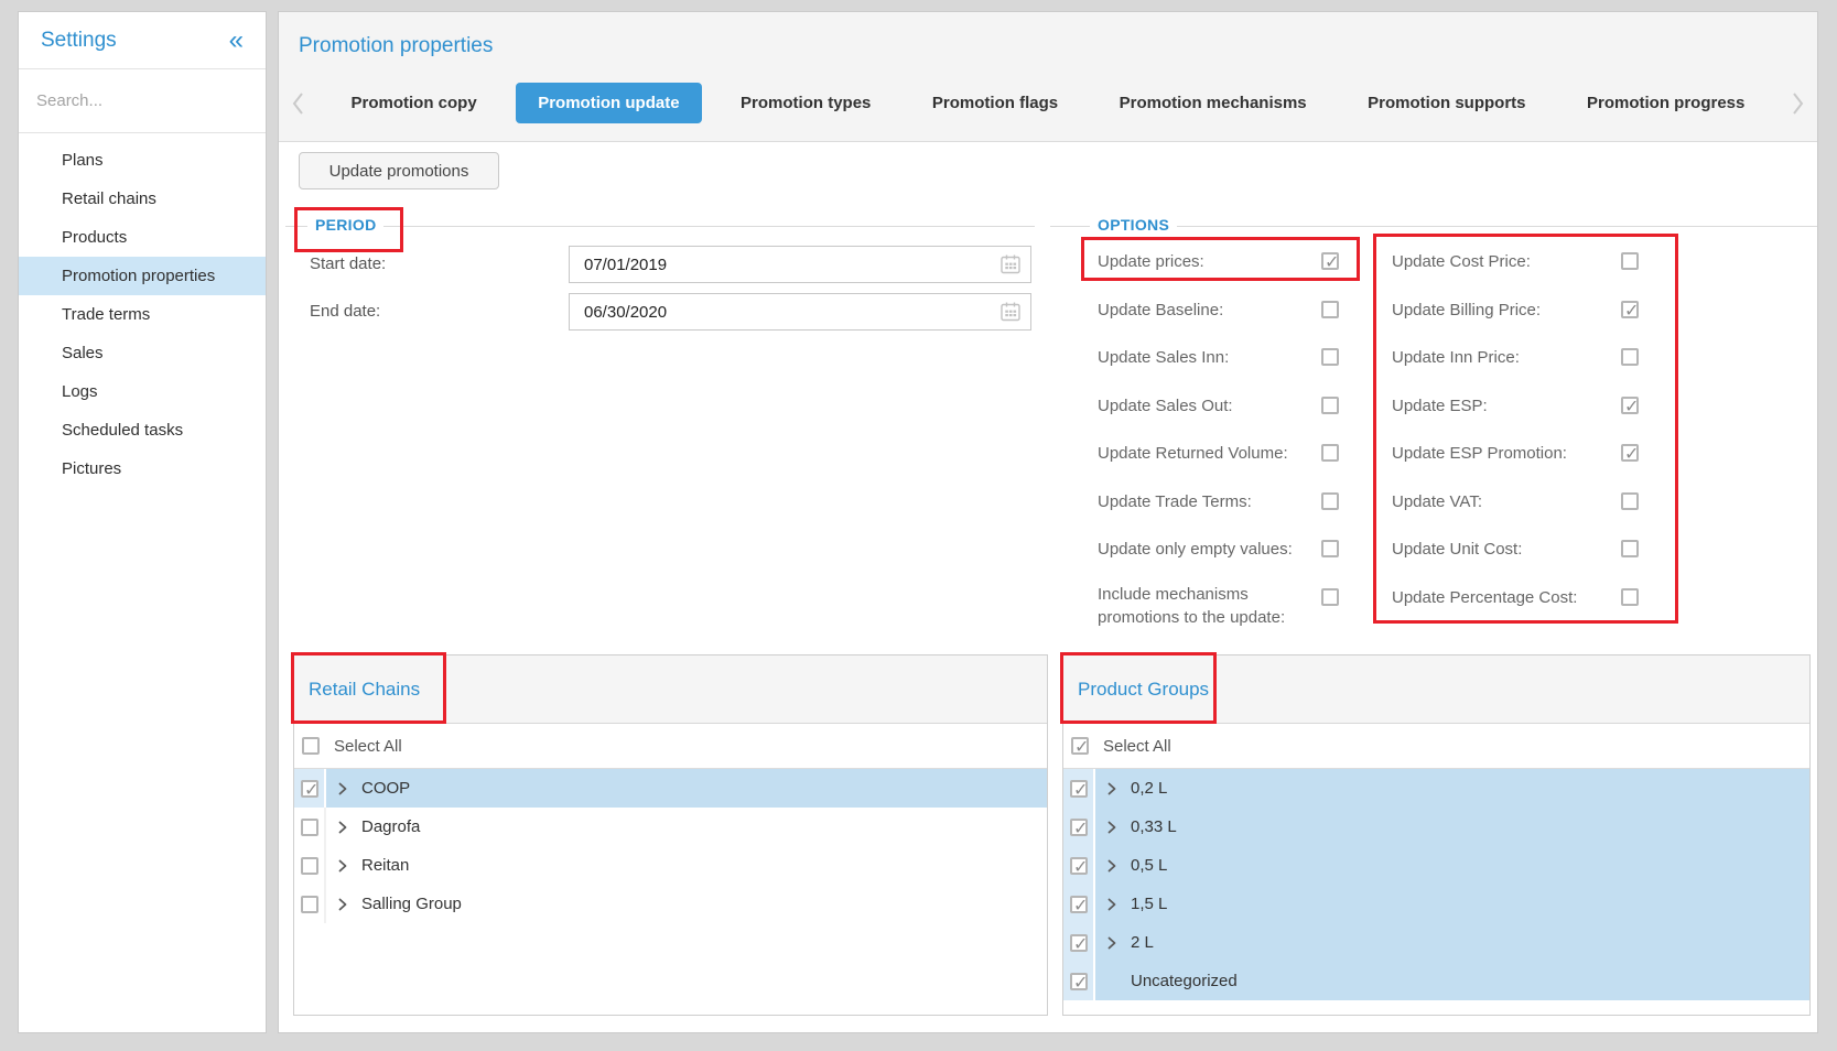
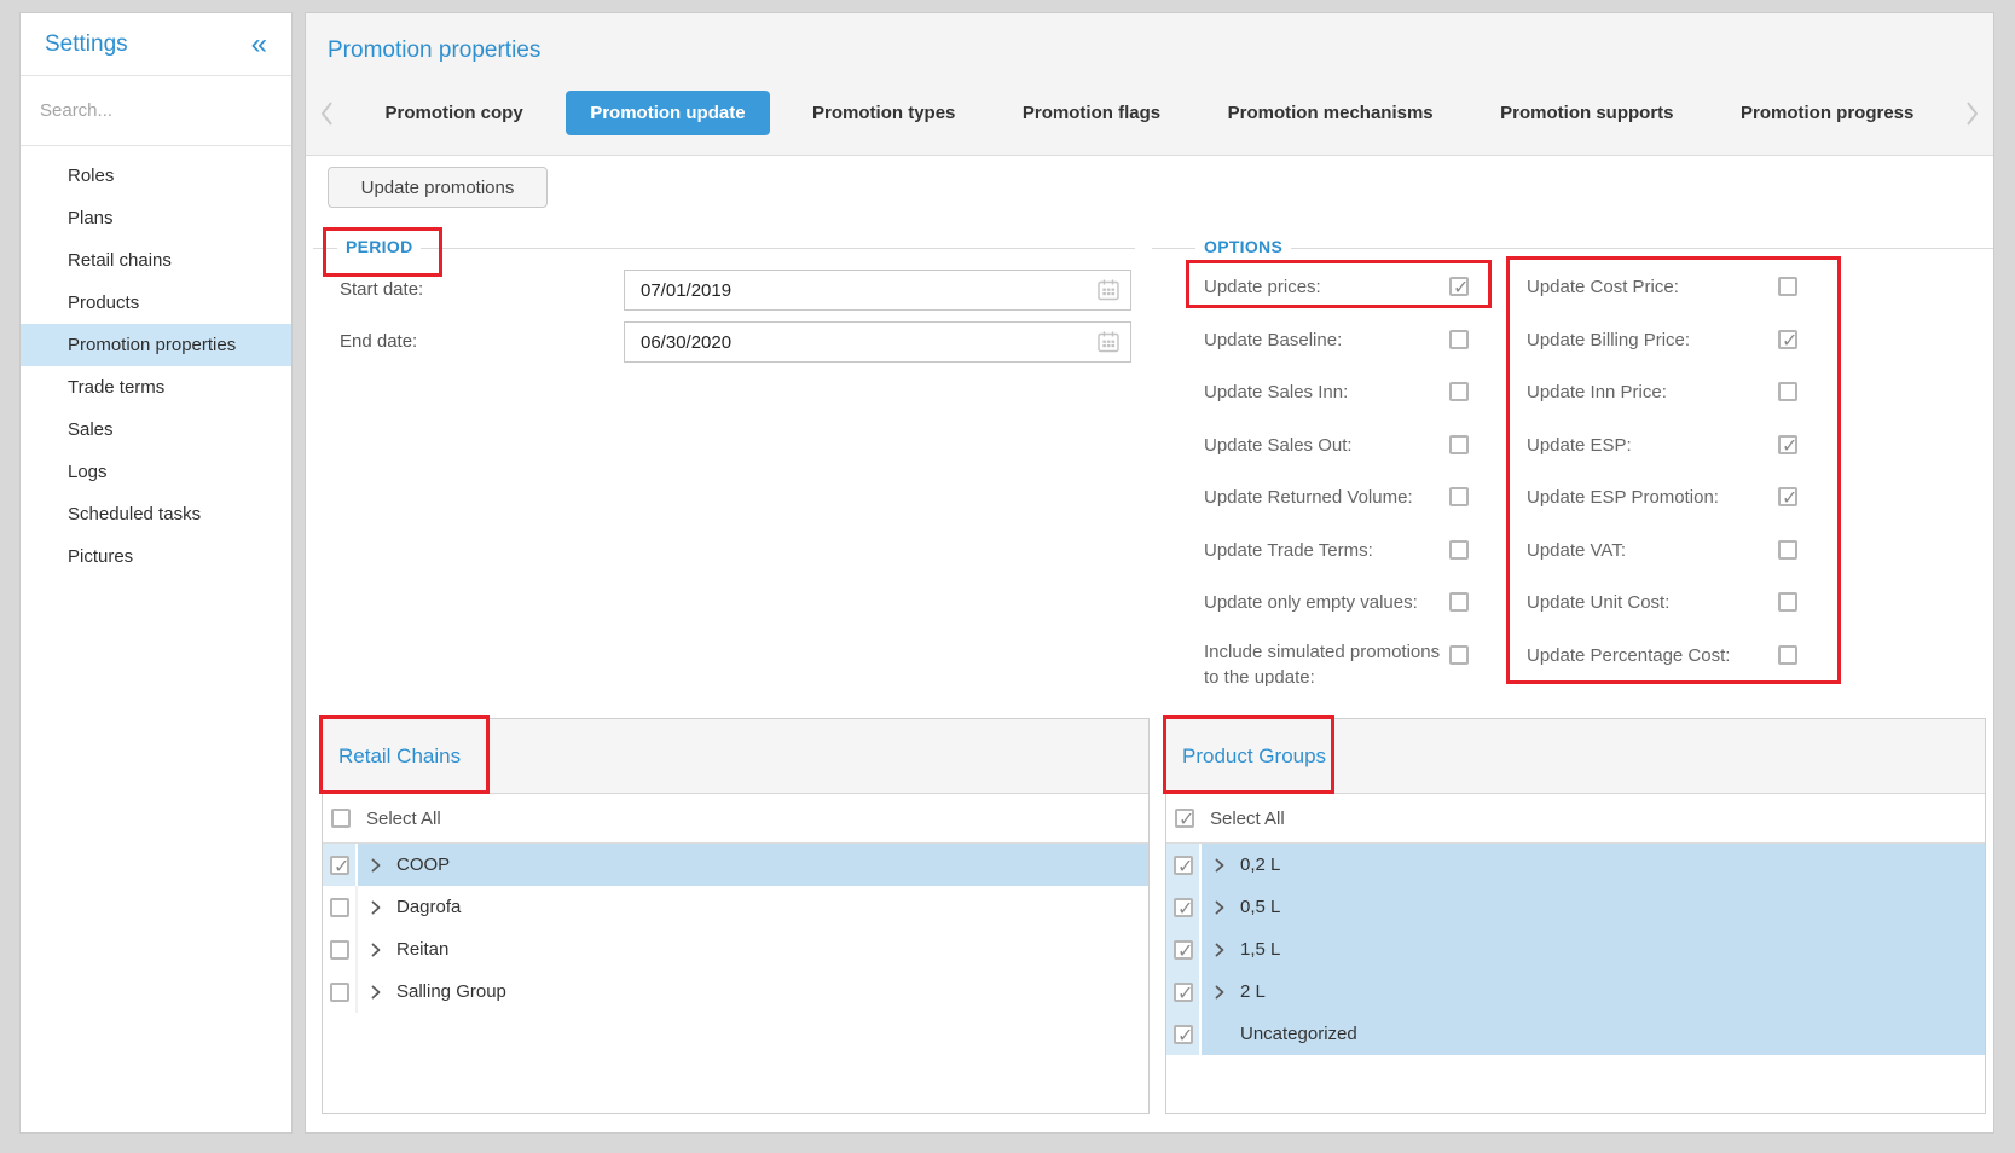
  Settings
  «
  Search...
+ Roles
  Plans
  Retail chains
  Products
  Promotion properties
  Trade terms
  Sales
  Logs
  Scheduled tasks
  Pictures
  Promotion properties
  Promotion copy
  Promotion update
  Promotion types
  Promotion flags
  Promotion mechanisms
  Promotion supports
  Promotion progress
  Update promotions
  PERIOD
  Start date:
  07/01/2019
  End date:
  06/30/2020
  OPTIONS
  Update prices:
  Update Baseline:
  Update Sales Inn:
  Update Sales Out:
  Update Returned Volume:
  Update Trade Terms:
  Update only empty values:
- Include mechanisms promotions to the update:
+ Include simulated promotions to the update:
  Update Cost Price:
  Update Billing Price:
  Update Inn Price:
  Update ESP:
  Update ESP Promotion:
  Update VAT:
  Update Unit Cost:
  Update Percentage Cost:
  Retail Chains
  Select All
  COOP
  Dagrofa
  Reitan
  Salling Group
  Product Groups
  Select All
  0,2 L
- 0,33 L
  0,5 L
  1,5 L
  2 L
  Uncategorized
